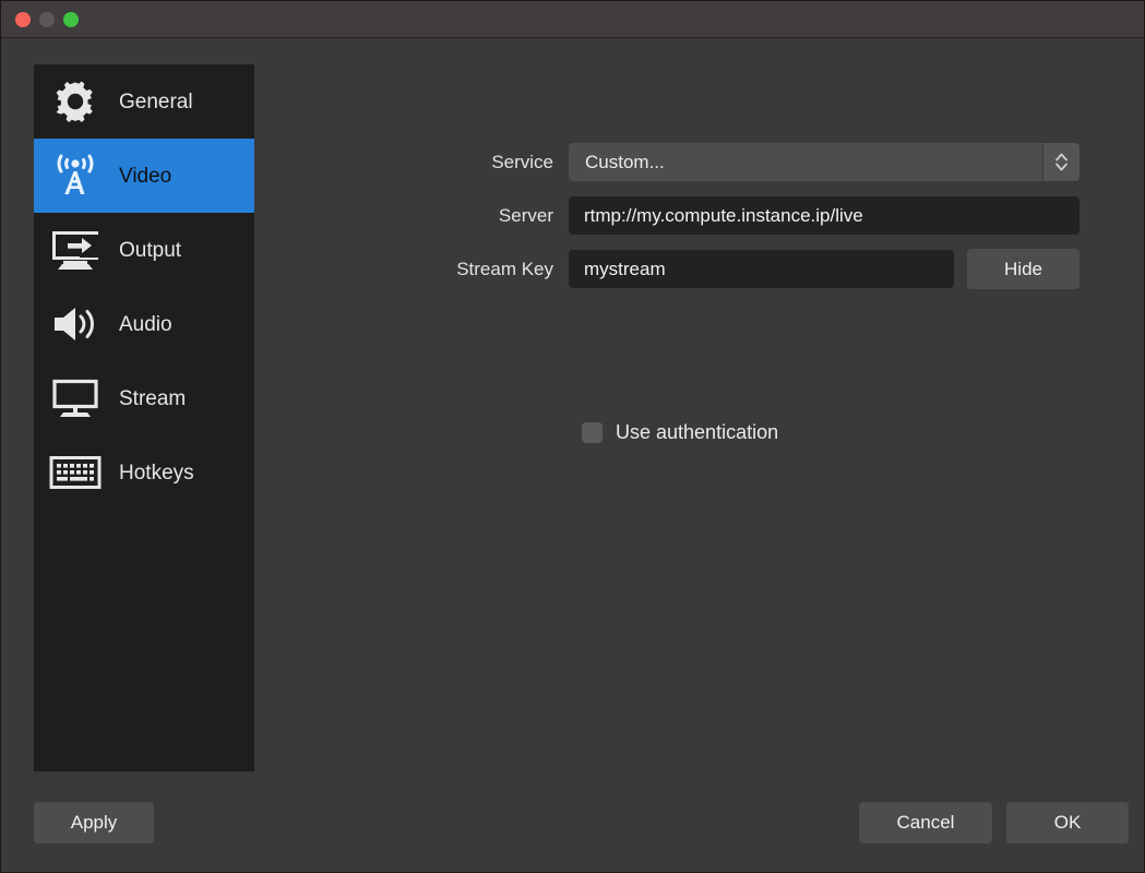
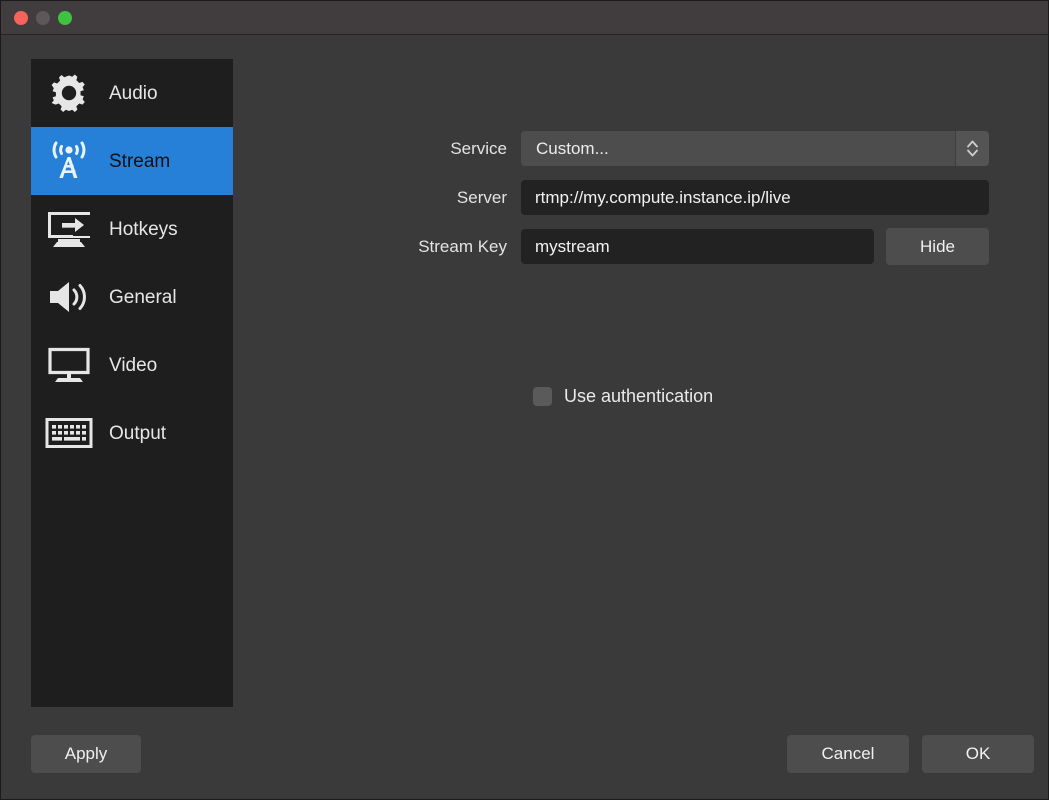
- General
+ Audio
- Video
+ Stream
- Output
+ Hotkeys
- Audio
+ General
- Stream
+ Video
- Hotkeys
+ Output
  Service
  Custom...
  Server
  rtmp://my.compute.instance.ip/live
  Stream Key
  mystream
  Hide
  Use authentication
  Apply
  Cancel
  OK
